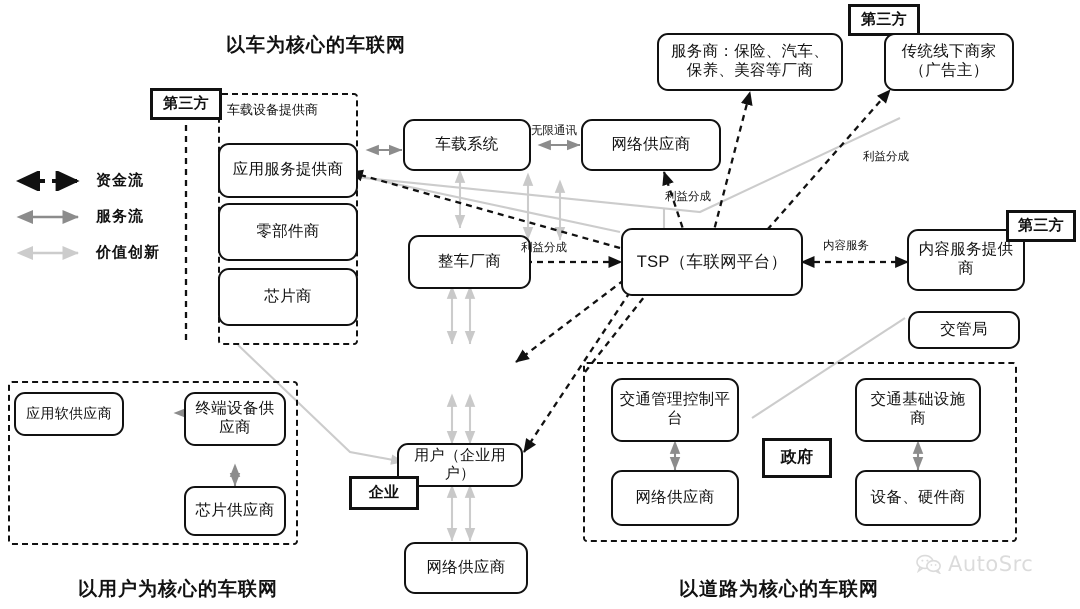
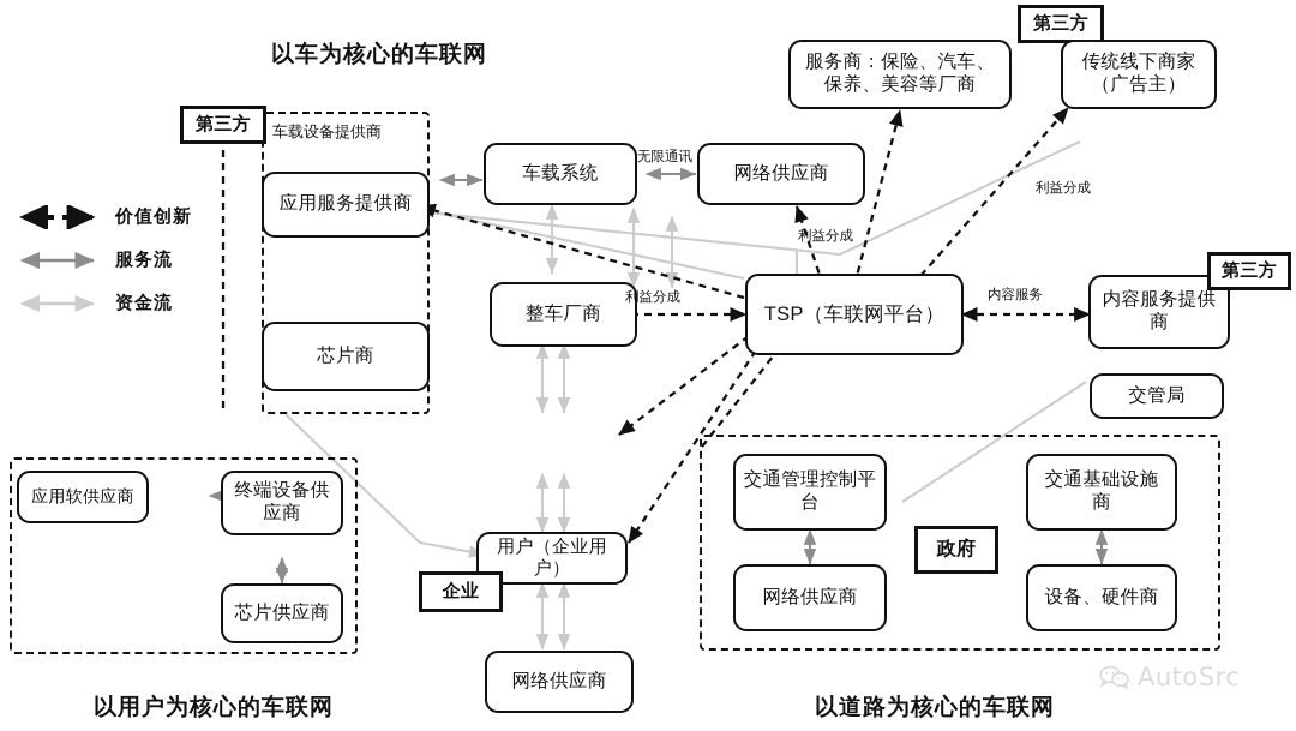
  车载设备提供商
  以车为核心的车联网
  以用户为核心的车联网
  以道路为核心的车联网
  第三方
  应用服务提供商
- 零部件商
  芯片商
  车载系统
  网络供应商
  服务商：保险、汽车、保养、美容等厂商
  第三方
  传统线下商家（广告主）
  整车厂商
  TSP（车联网平台）
  内容服务提供商
  第三方
  交管局
  用户（企业用户）
  企业
  网络供应商
  应用软供应商
  终端设备供应商
  芯片供应商
  交通管理控制平台
  网络供应商
  政府
  交通基础设施商
  设备、硬件商
  无限通讯
  利益分成
  利益分成
  利益分成
  内容服务
- 资金流
+ 价值创新
  服务流
- 价值创新
+ 资金流
  AutoSrc
